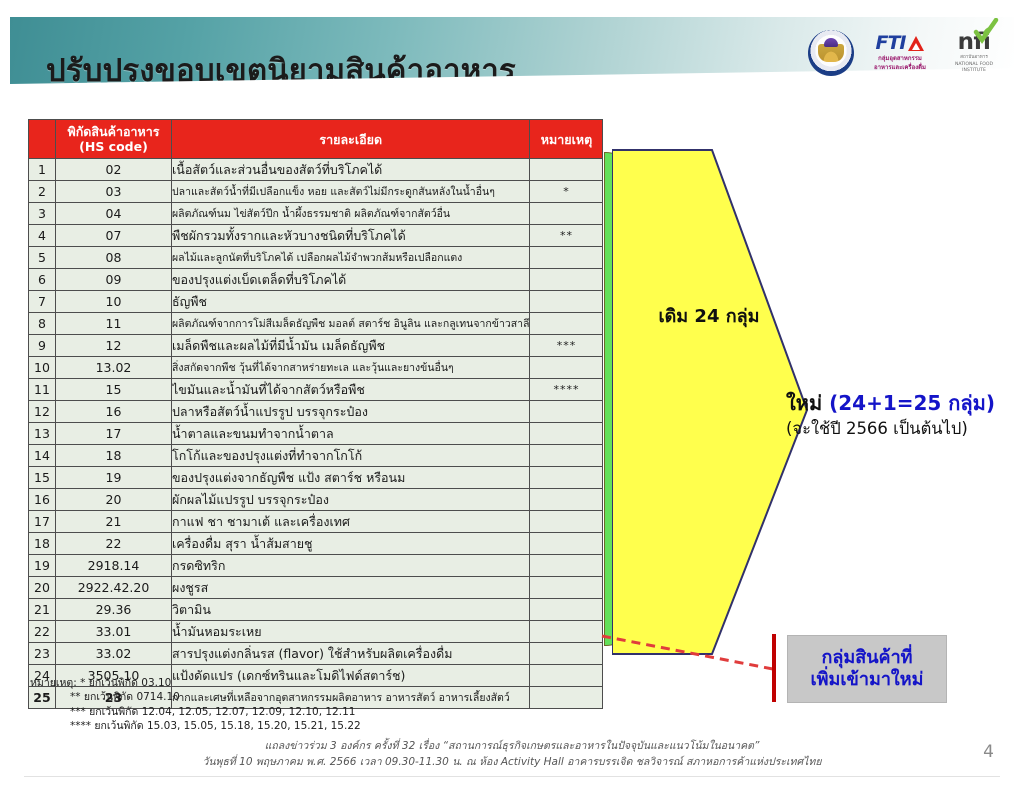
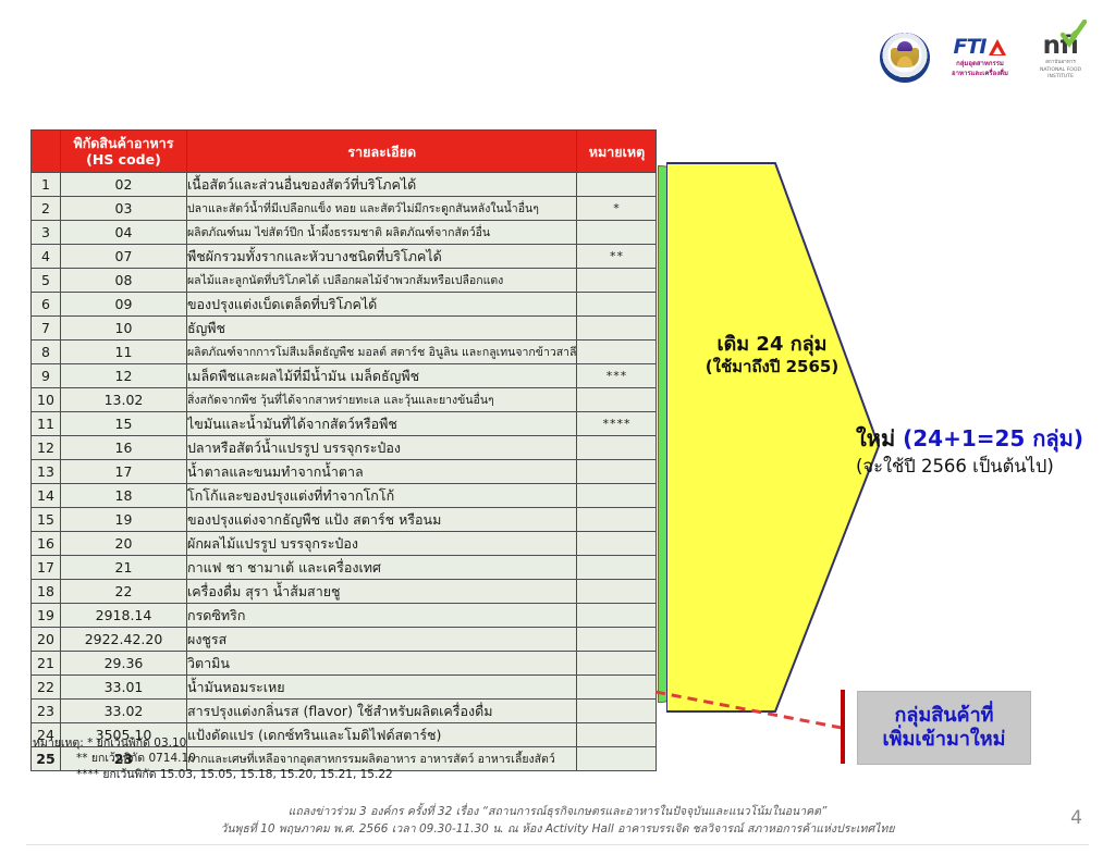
- ปรับปรุงขอบเขตนิยามสินค้าอาหาร
  FTI
  nfi
  	พิกัดสินค้าอาหาร (HS code)	รายละเอียด	หมายเหตุ
  1	02	เนื้อสัตว์และส่วนอื่นของสัตว์ที่บริโภคได้
  2	03	ปลาและสัตว์น้ำที่มีเปลือกแข็ง หอย และสัตว์ไม่มีกระดูกสันหลังในน้ำอื่นๆ	*
  3	04	ผลิตภัณฑ์นม ไข่สัตว์ปีก น้ำผึ้งธรรมชาติ ผลิตภัณฑ์จากสัตว์อื่น
  4	07	พืชผักรวมทั้งรากและหัวบางชนิดที่บริโภคได้	**
  5	08	ผลไม้และลูกนัตที่บริโภคได้ เปลือกผลไม้จำพวกส้มหรือเปลือกแตง
  6	09	ของปรุงแต่งเบ็ดเตล็ดที่บริโภคได้
  7	10	ธัญพืช
  8	11	ผลิตภัณฑ์จากการโม่สีเมล็ดธัญพืช มอลต์ สตาร์ช อินูลิน และกลูเทนจากข้าวสาลี
  9	12	เมล็ดพืชและผลไม้ที่มีน้ำมัน เมล็ดธัญพืช	***
  10	13.02	สิ่งสกัดจากพืช วุ้นที่ได้จากสาหร่ายทะเล และวุ้นและยางข้นอื่นๆ
  11	15	ไขมันและน้ำมันที่ได้จากสัตว์หรือพืช	****
  12	16	ปลาหรือสัตว์น้ำแปรรูป บรรจุกระป๋อง
  13	17	น้ำตาลและขนมทำจากน้ำตาล
  14	18	โกโก้และของปรุงแต่งที่ทำจากโกโก้
  15	19	ของปรุงแต่งจากธัญพืช แป้ง สตาร์ช หรือนม
  16	20	ผักผลไม้แปรรูป บรรจุกระป๋อง
  17	21	กาแฟ ชา ชามาเต้ และเครื่องเทศ
  18	22	เครื่องดื่ม สุรา น้ำส้มสายชู
  19	2918.14	กรดซิทริก
  20	2922.42.20	ผงชูรส
  21	29.36	วิตามิน
  22	33.01	น้ำมันหอมระเหย
  23	33.02	สารปรุงแต่งกลิ่นรส (flavor) ใช้สำหรับผลิตเครื่องดื่ม
  24	3505.10	แป้งดัดแปร (เดกซ์ทรินและโมดิไฟด์สตาร์ช)
  25	23	กากและเศษที่เหลือจากอุตสาหกรรมผลิตอาหาร อาหารสัตว์ อาหารเลี้ยงสัตว์
  เดิม 24 กลุ่ม
+ (ใช้มาถึงปี 2565)
  ใหม่ (24+1=25 กลุ่ม)
  (จะใช้ปี 2566 เป็นต้นไป)
  กลุ่มสินค้าที่
  เพิ่มเข้ามาใหม่
  หมายเหตุ: * ยกเว้นพิกัด 03.10
  ** ยกเว้นพิกัด 0714.10
- *** ยกเว้นพิกัด 12.04, 12.05, 12.07, 12.09, 12.10, 12.11
  **** ยกเว้นพิกัด 15.03, 15.05, 15.18, 15.20, 15.21, 15.22
  แถลงข่าวร่วม 3 องค์กร ครั้งที่ 32 เรื่อง “สถานการณ์ธุรกิจเกษตรและอาหารในปัจจุบันและแนวโน้มในอนาคต”
  วันพุธที่ 10 พฤษภาคม พ.ศ. 2566 เวลา 09.30-11.30 น. ณ ห้อง Activity Hall อาคารบรรเจิด ชลวิจารณ์ สภาหอการค้าแห่งประเทศไทย
  4
